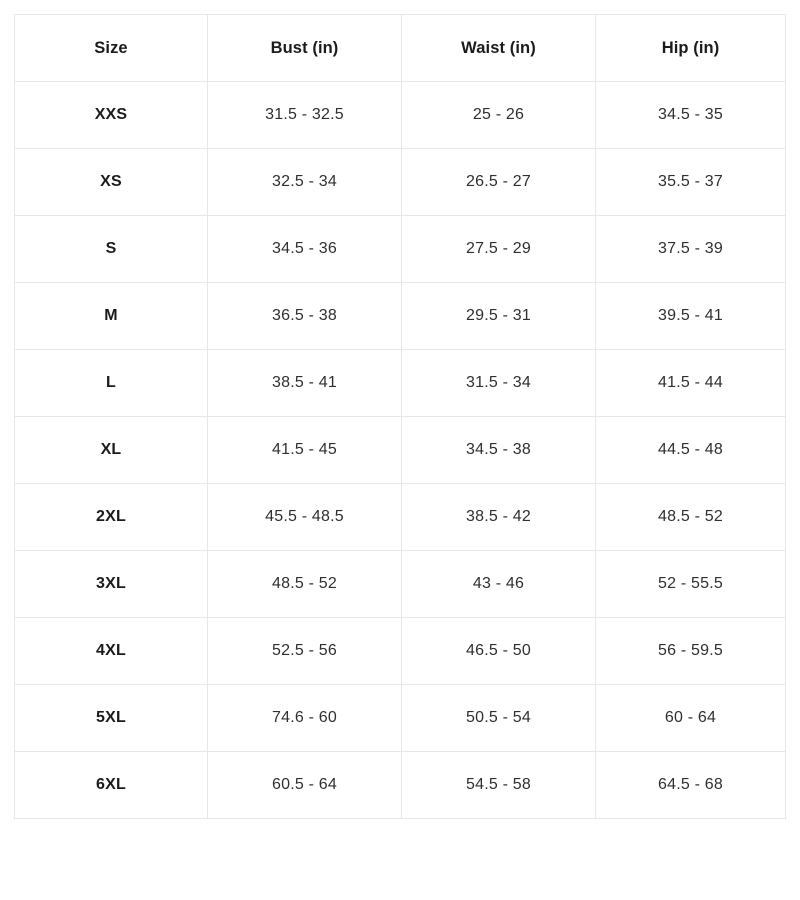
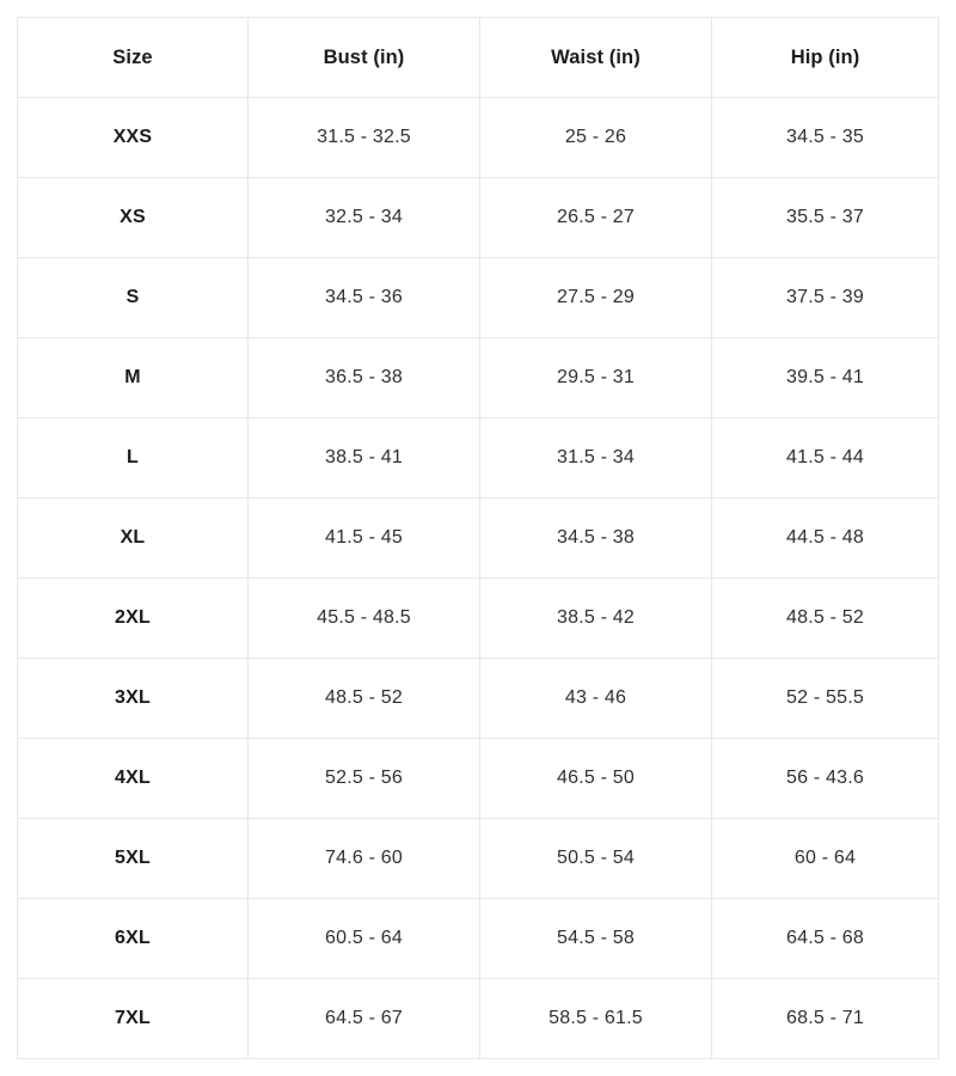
  Size	Bust (in)	Waist (in)	Hip (in)
  XXS	31.5 - 32.5	25 - 26	34.5 - 35
  XS	32.5 - 34	26.5 - 27	35.5 - 37
  S	34.5 - 36	27.5 - 29	37.5 - 39
  M	36.5 - 38	29.5 - 31	39.5 - 41
  L	38.5 - 41	31.5 - 34	41.5 - 44
  XL	41.5 - 45	34.5 - 38	44.5 - 48
  2XL	45.5 - 48.5	38.5 - 42	48.5 - 52
  3XL	48.5 - 52	43 - 46	52 - 55.5
- 4XL	52.5 - 56	46.5 - 50	56 - 59.5
+ 4XL	52.5 - 56	46.5 - 50	56 - 43.6
  5XL	74.6 - 60	50.5 - 54	60 - 64
  6XL	60.5 - 64	54.5 - 58	64.5 - 68
+ 7XL	64.5 - 67	58.5 - 61.5	68.5 - 71
